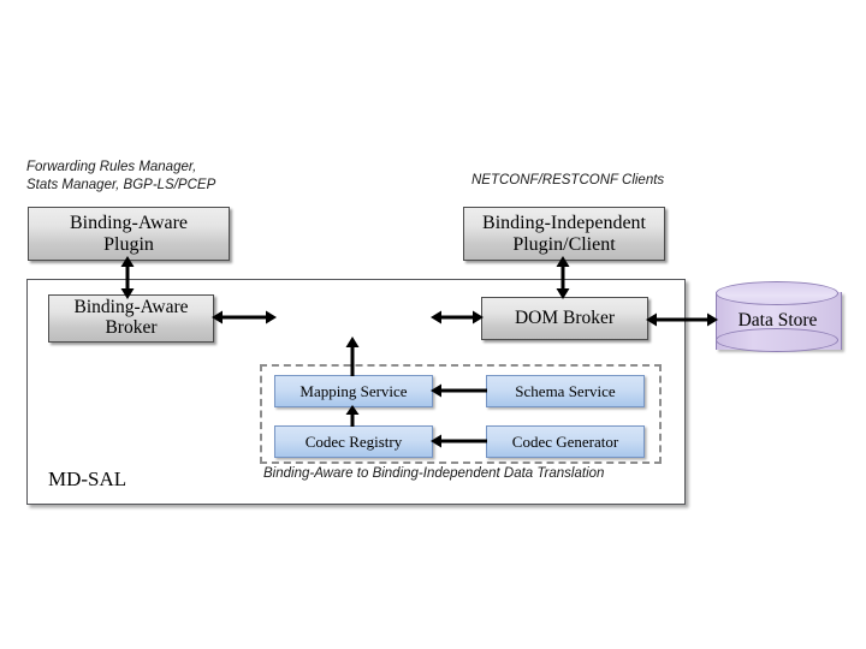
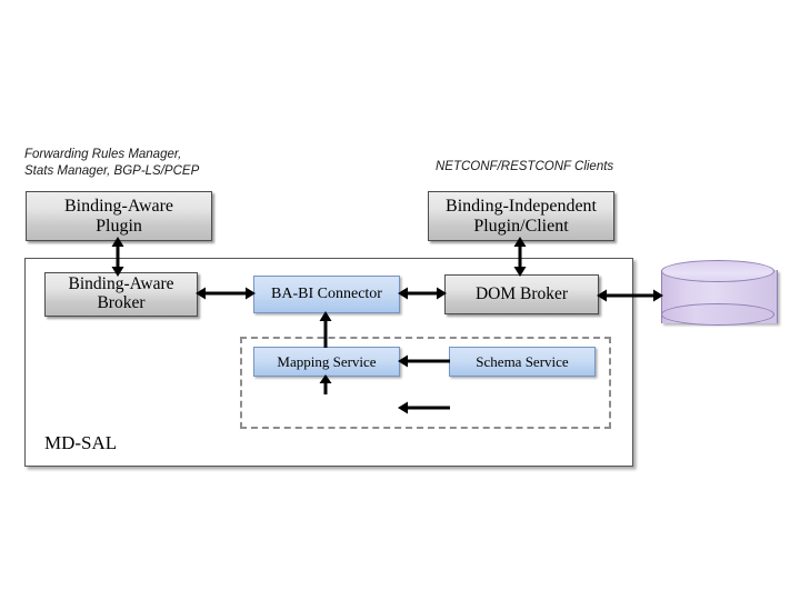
  Forwarding Rules Manager,
  Stats Manager, BGP-LS/PCEP
  NETCONF/RESTCONF Clients
  Binding-Aware
  Plugin
  Binding-Independent
  Plugin/Client
  MD-SAL
- Binding-Aware to Binding-Independent Data Translation
  Binding-Aware
  Broker
+ BA-BI Connector
  DOM Broker
- Data Store
  Mapping Service
  Schema Service
- Codec Registry
- Codec Generator
